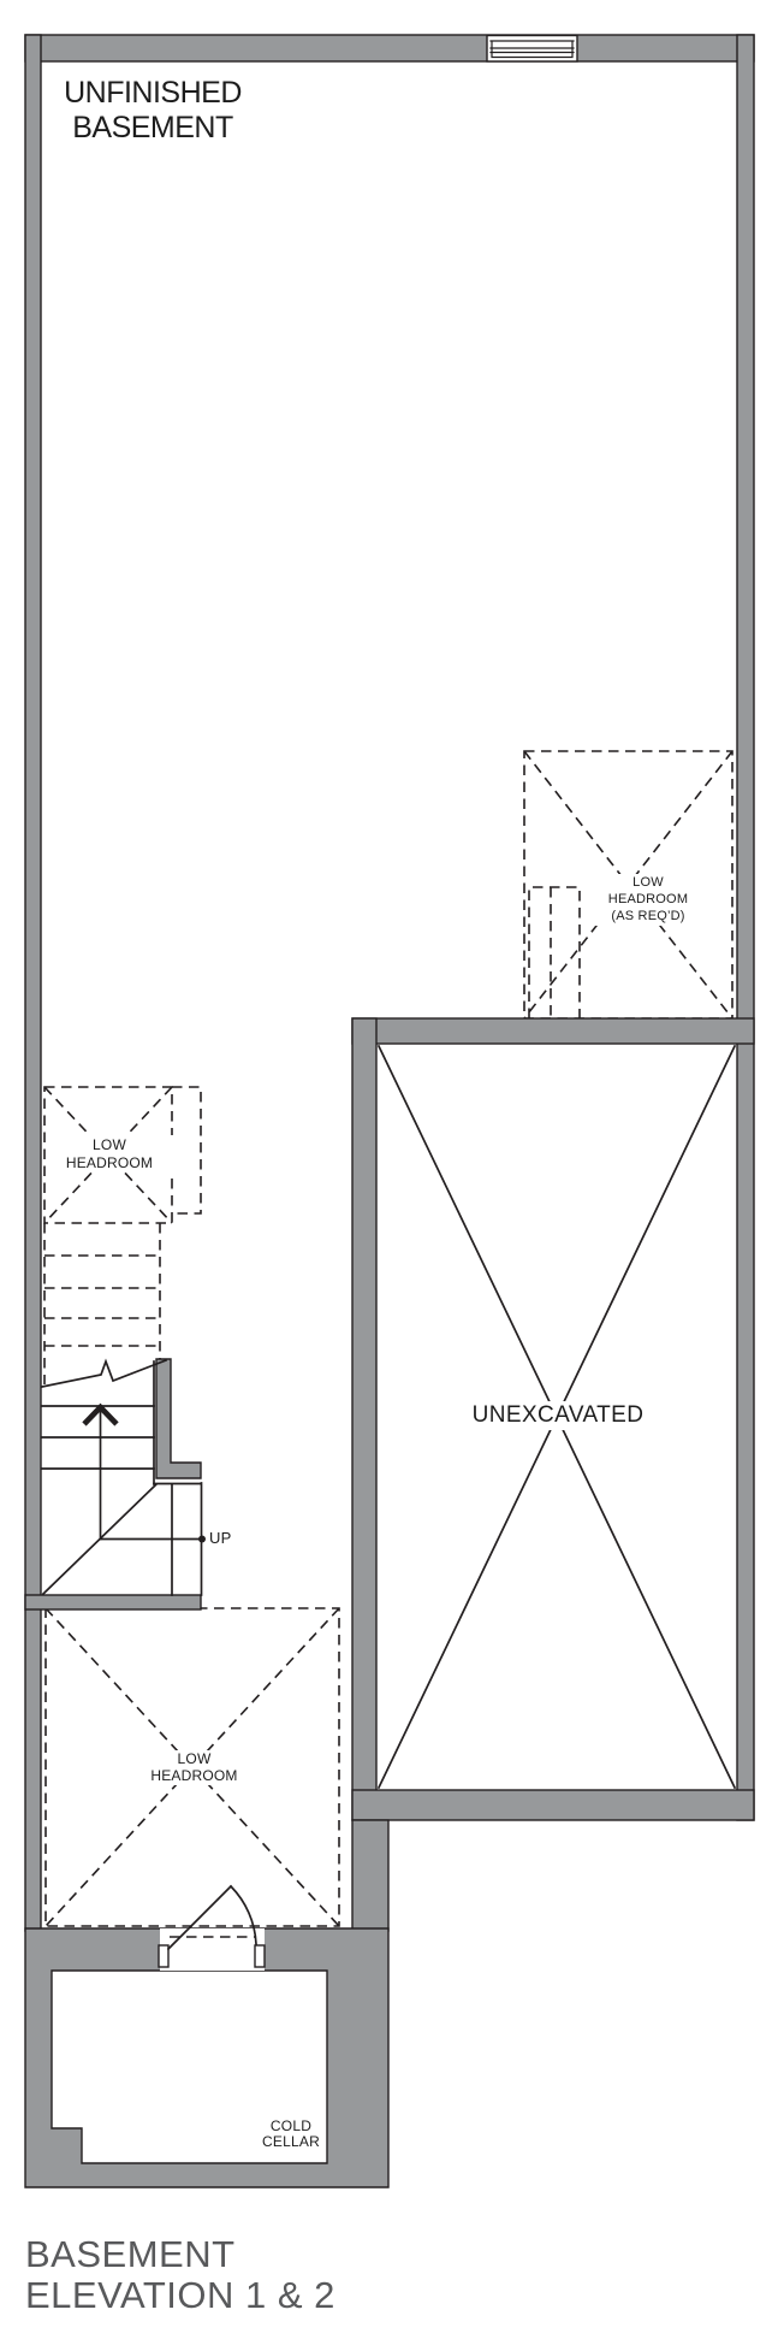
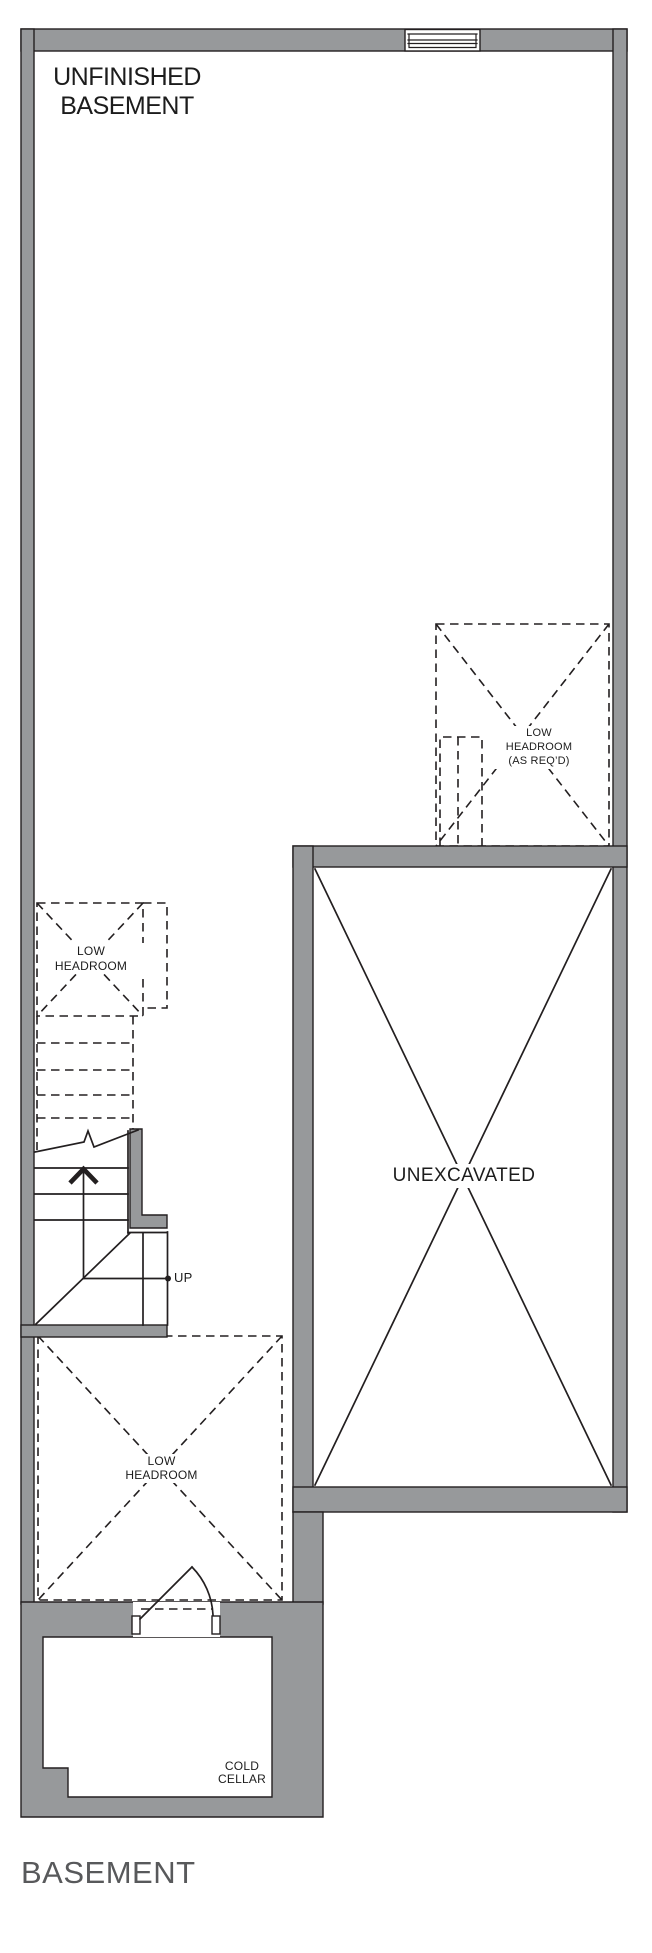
  UNFINISHED
  BASEMENT
  LOW
  HEADROOM
  (AS REQ’D)
  LOW
  HEADROOM
  UNEXCAVATED
  UP
  LOW
  HEADROOM
  COLD
  CELLAR
  BASEMENT
- ELEVATION 1 & 2
